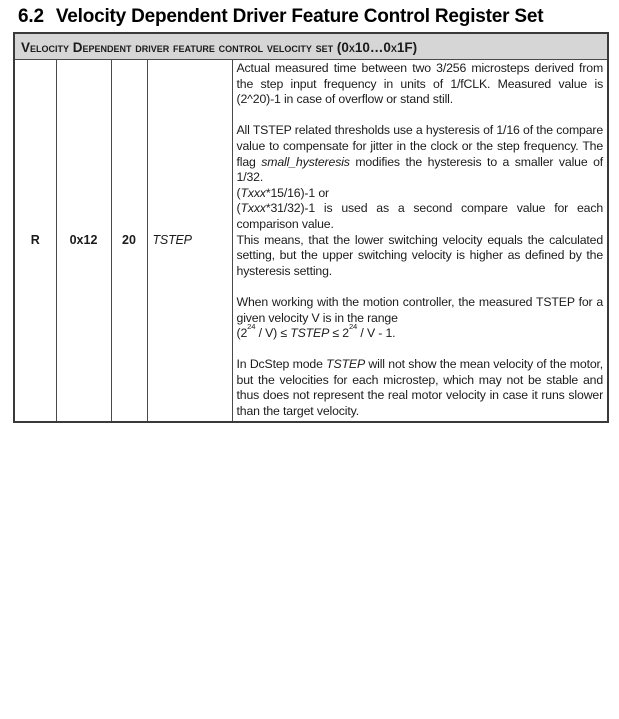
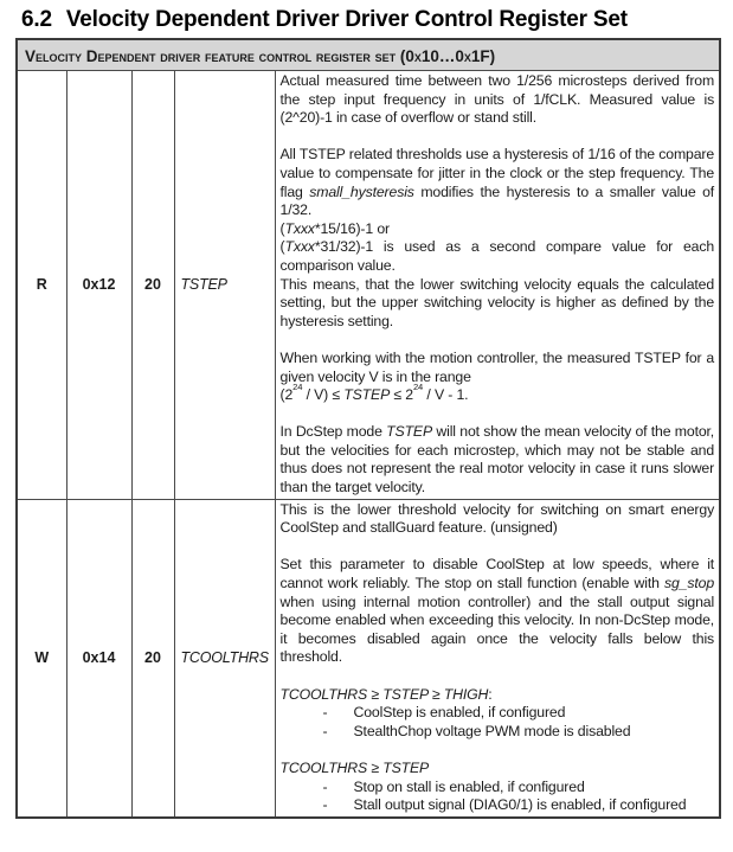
- 6.2 Velocity Dependent Driver Feature Control Register Set
+ 6.2 Velocity Dependent Driver Driver Control Register Set
- Velocity Dependent driver feature control velocity set (0x10…0x1F)
+ Velocity Dependent driver feature control register set (0x10…0x1F)
- R	0x12	20	TSTEP	Actual measured time between two 3/256 microsteps derived from the step input frequency in units of 1/fCLK. Measured value is (2^20)-1 in case of overflow or stand still.All TSTEP related thresholds use a hysteresis of 1/16 of the compare value to compensate for jitter in the clock or the step frequency. The flag small_hysteresis modifies the hysteresis to a smaller value of 1/32.(Txxx*15/16)-1 or(Txxx*31/32)-1 is used as a second compare value for each comparison value.This means, that the lower switching velocity equals the calculated setting, but the upper switching velocity is higher as defined by the hysteresis setting.When working with the motion controller, the measured TSTEP for a given velocity V is in the range(224 / V) ≤ TSTEP ≤ 224 / V - 1.In DcStep mode TSTEP will not show the mean velocity of the motor, but the velocities for each microstep, which may not be stable and thus does not represent the real motor velocity in case it runs slower than the target velocity.
+ R	0x12	20	TSTEP	Actual measured time between two 1/256 microsteps derived from the step input frequency in units of 1/fCLK. Measured value is (2^20)-1 in case of overflow or stand still.All TSTEP related thresholds use a hysteresis of 1/16 of the compare value to compensate for jitter in the clock or the step frequency. The flag small_hysteresis modifies the hysteresis to a smaller value of 1/32.(Txxx*15/16)-1 or(Txxx*31/32)-1 is used as a second compare value for each comparison value.This means, that the lower switching velocity equals the calculated setting, but the upper switching velocity is higher as defined by the hysteresis setting.When working with the motion controller, the measured TSTEP for a given velocity V is in the range(224 / V) ≤ TSTEP ≤ 224 / V - 1.In DcStep mode TSTEP will not show the mean velocity of the motor, but the velocities for each microstep, which may not be stable and thus does not represent the real motor velocity in case it runs slower than the target velocity.
+ W	0x14	20	TCOOLTHRS	This is the lower threshold velocity for switching on smart energy CoolStep and stallGuard feature. (unsigned)Set this parameter to disable CoolStep at low speeds, where it cannot work reliably. The stop on stall function (enable with sg_stop when using internal motion controller) and the stall output signal become enabled when exceeding this velocity. In non-DcStep mode, it becomes disabled again once the velocity falls below this threshold.TCOOLTHRS ≥ TSTEP ≥ THIGH:- CoolStep is enabled, if configured- StealthChop voltage PWM mode is disabledTCOOLTHRS ≥ TSTEP- Stop on stall is enabled, if configured- Stall output signal (DIAG0/1) is enabled, if configured
